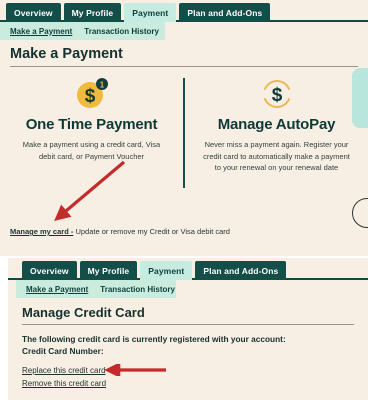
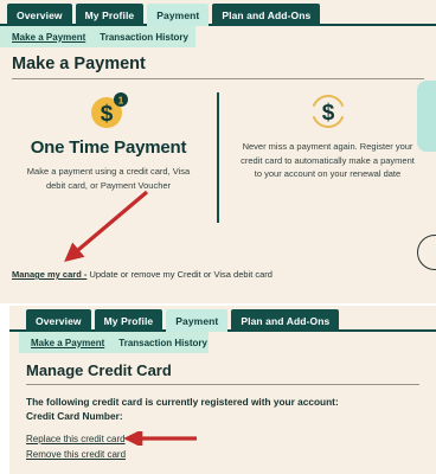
  Overview
  My Profile
  Payment
  Plan and Add-Ons
  Make a Payment
  Transaction History
  Make a Payment
  $
  1
  One Time Payment
  Make a payment using a credit card, Visa debit card, or Payment Voucher
  $
- Manage AutoPay
- Never miss a payment again. Register your credit card to automatically make a payment to your renewal on your renewal date
+ Never miss a payment again. Register your credit card to automatically make a payment to your account on your renewal date
  Manage my card - Update or remove my Credit or Visa debit card
  Overview
  My Profile
  Payment
  Plan and Add-Ons
  Make a Payment
  Transaction History
  Manage Credit Card
  The following credit card is currently registered with your account:
  Credit Card Number:
  Replace this credit card
  Remove this credit card
